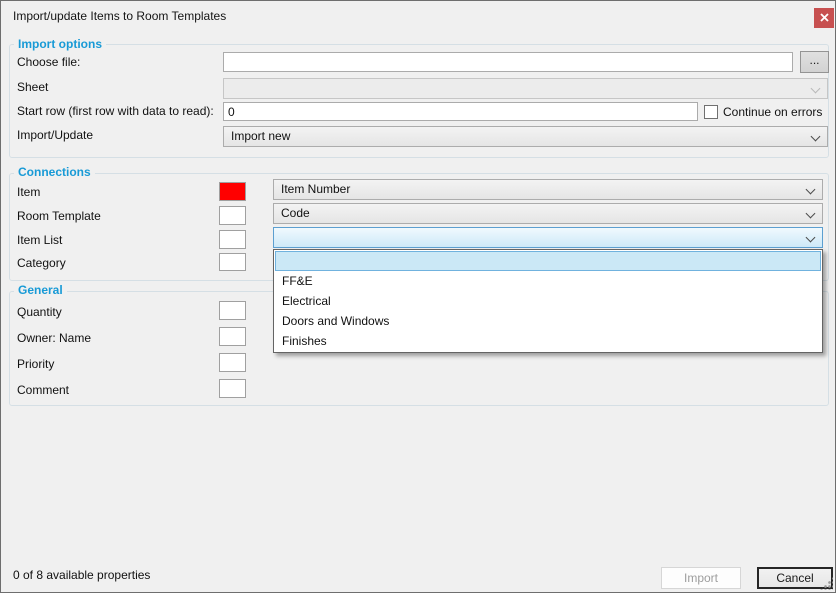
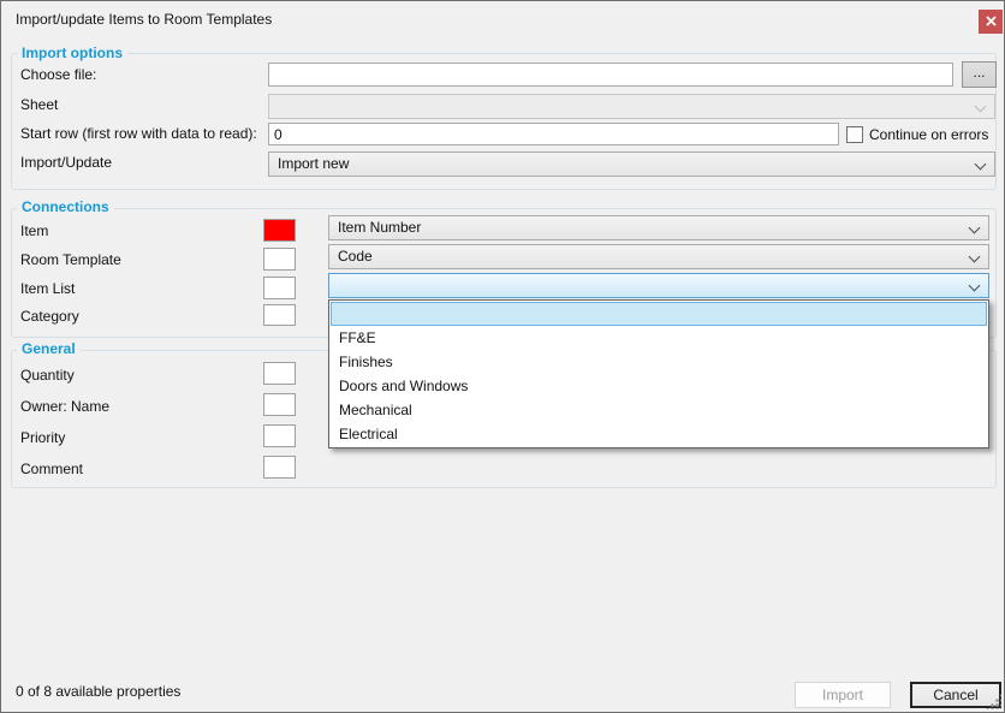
  Import/update Items to Room Templates
  Import options
  Choose file:
  ...
  Sheet
  Start row (first row with data to read):
  0
  Continue on errors
  Import/Update
  Import new
  Connections
  Item
  Item Number
  Room Template
  Code
  Item List
  Category
  General
  Quantity
  Owner: Name
  Priority
  Comment
  FF&E
- Electrical
+ Finishes
  Doors and Windows
+ Mechanical
- Finishes
+ Electrical
  0 of 8 available properties
  Import
  Cancel
